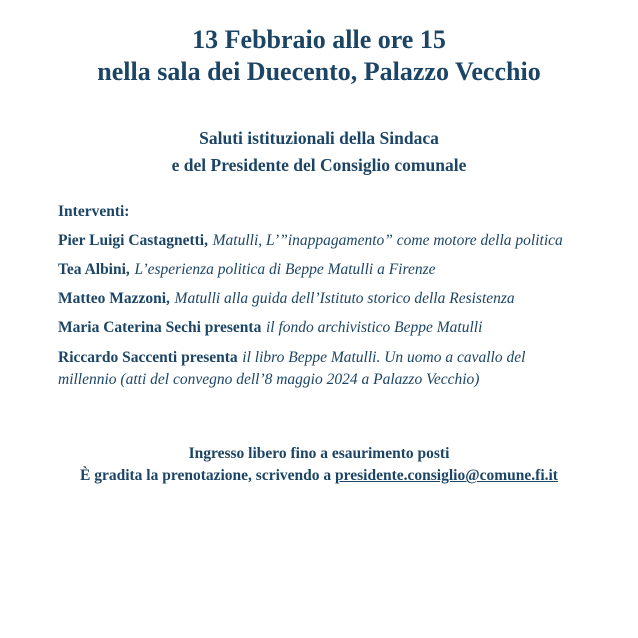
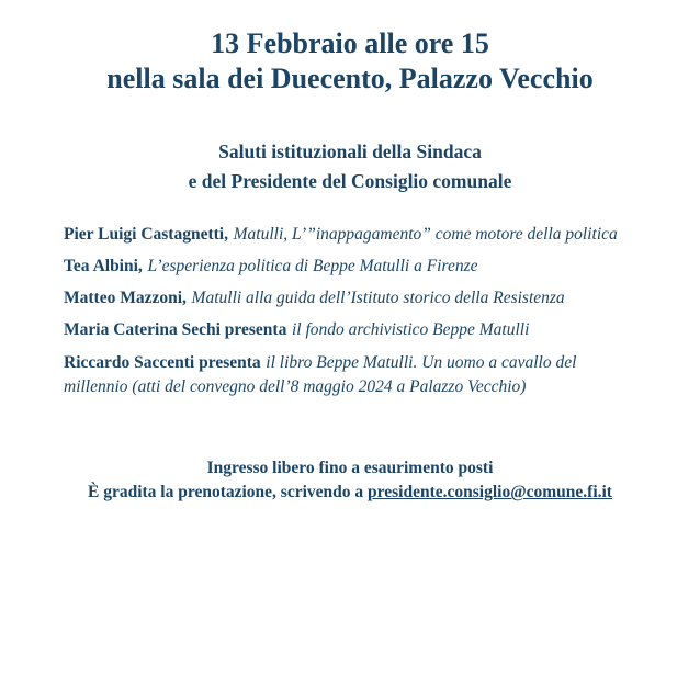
  13 Febbraio alle ore 15
  nella sala dei Duecento, Palazzo Vecchio
  Saluti istituzionali della Sindaca
  e del Presidente del Consiglio comunale
- Interventi:
  Pier Luigi Castagnetti, Matulli, L’”inappagamento” come motore della politica
  Tea Albini, L’esperienza politica di Beppe Matulli a Firenze
  Matteo Mazzoni, Matulli alla guida dell’Istituto storico della Resistenza
  Maria Caterina Sechi presenta il fondo archivistico Beppe Matulli
  Riccardo Saccenti presenta il libro Beppe Matulli. Un uomo a cavallo del millennio (atti del convegno dell’8 maggio 2024 a Palazzo Vecchio)
  Ingresso libero fino a esaurimento posti
  È gradita la prenotazione, scrivendo a presidente.consiglio@comune.fi.it
